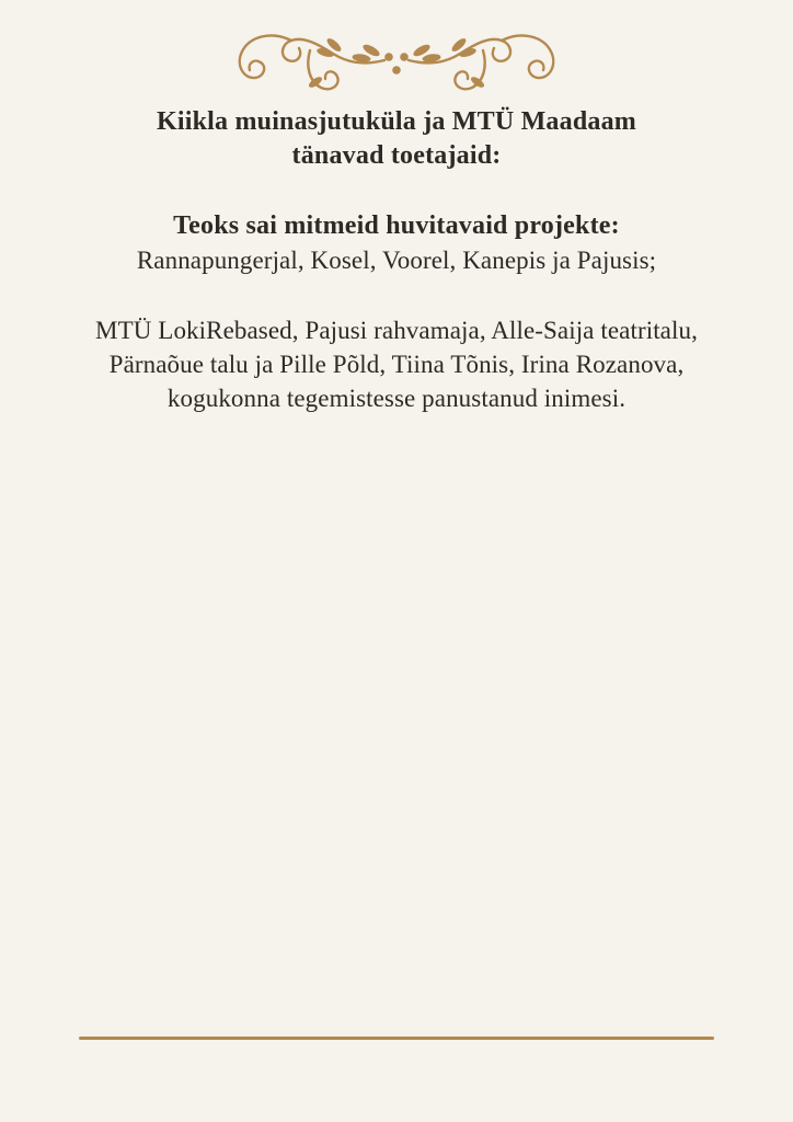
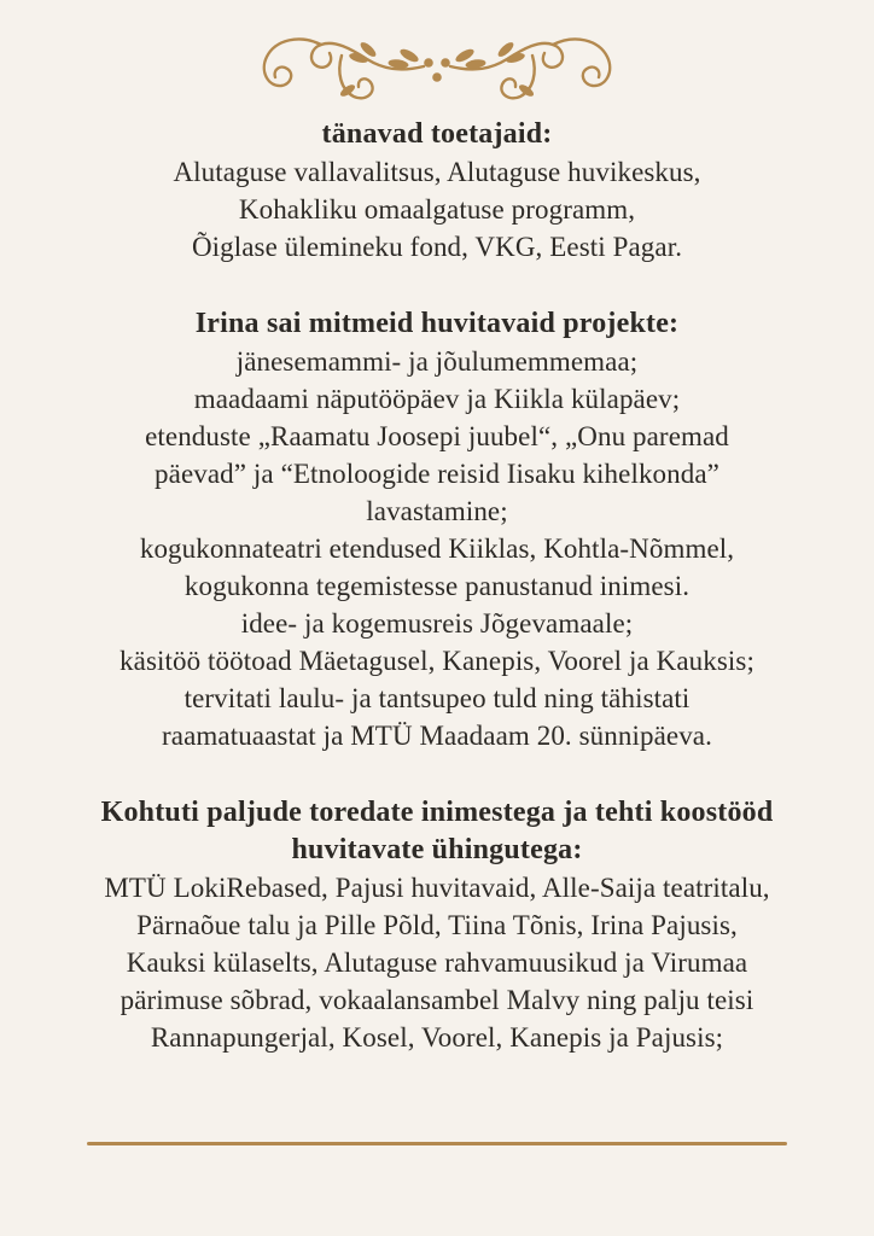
- Kiikla muinasjutuküla ja MTÜ Maadaam
  tänavad toetajaid:
+ Alutaguse vallavalitsus, Alutaguse huvikeskus,
+ Kohakliku omaalgatuse programm,
+ Õiglase ülemineku fond, VKG, Eesti Pagar.
- Teoks sai mitmeid huvitavaid projekte:
+ Irina sai mitmeid huvitavaid projekte:
+ jänesemammi- ja jõulumemmemaa;
+ maadaami näputööpäev ja Kiikla külapäev;
+ etenduste „Raamatu Joosepi juubel“, „Onu paremad
+ päevad” ja “Etnoloogide reisid Iisaku kihelkonda”
+ lavastamine;
+ kogukonnateatri etendused Kiiklas, Kohtla-Nõmmel,
- Rannapungerjal, Kosel, Voorel, Kanepis ja Pajusis;
+ kogukonna tegemistesse panustanud inimesi.
+ idee- ja kogemusreis Jõgevamaale;
+ käsitöö töötoad Mäetagusel, Kanepis, Voorel ja Kauksis;
+ tervitati laulu- ja tantsupeo tuld ning tähistati
+ raamatuaastat ja MTÜ Maadaam 20. sünnipäeva.
+ Kohtuti paljude toredate inimestega ja tehti koostööd
+ huvitavate ühingutega:
- MTÜ LokiRebased, Pajusi rahvamaja, Alle-Saija teatritalu,
+ MTÜ LokiRebased, Pajusi huvitavaid, Alle-Saija teatritalu,
- Pärnaõue talu ja Pille Põld, Tiina Tõnis, Irina Rozanova,
+ Pärnaõue talu ja Pille Põld, Tiina Tõnis, Irina Pajusis,
+ Kauksi külaselts, Alutaguse rahvamuusikud ja Virumaa
+ pärimuse sõbrad, vokaalansambel Malvy ning palju teisi
- kogukonna tegemistesse panustanud inimesi.
+ Rannapungerjal, Kosel, Voorel, Kanepis ja Pajusis;
